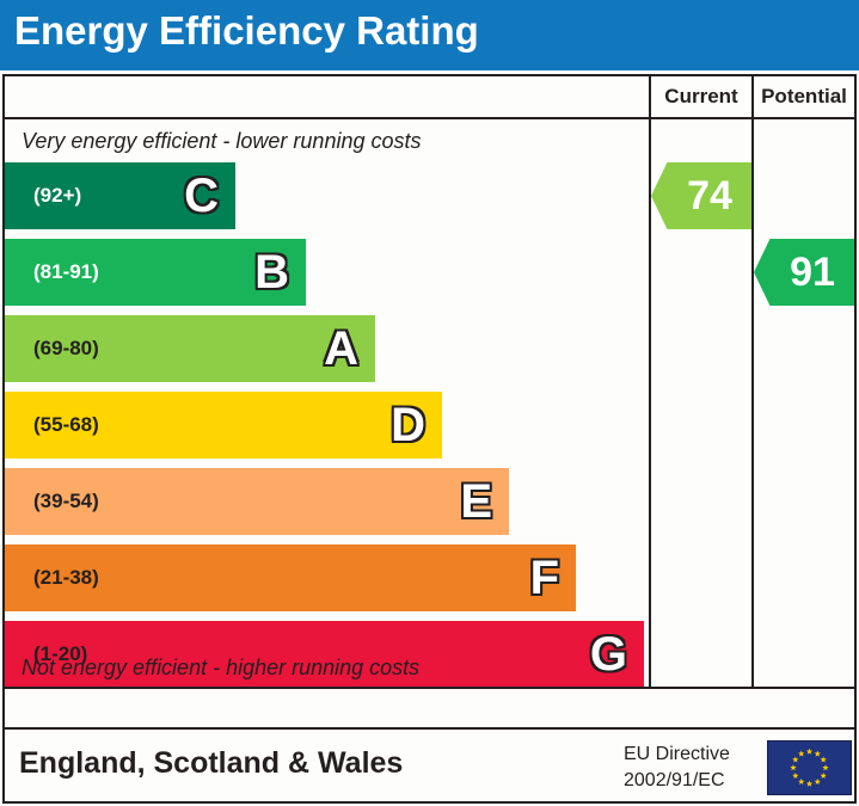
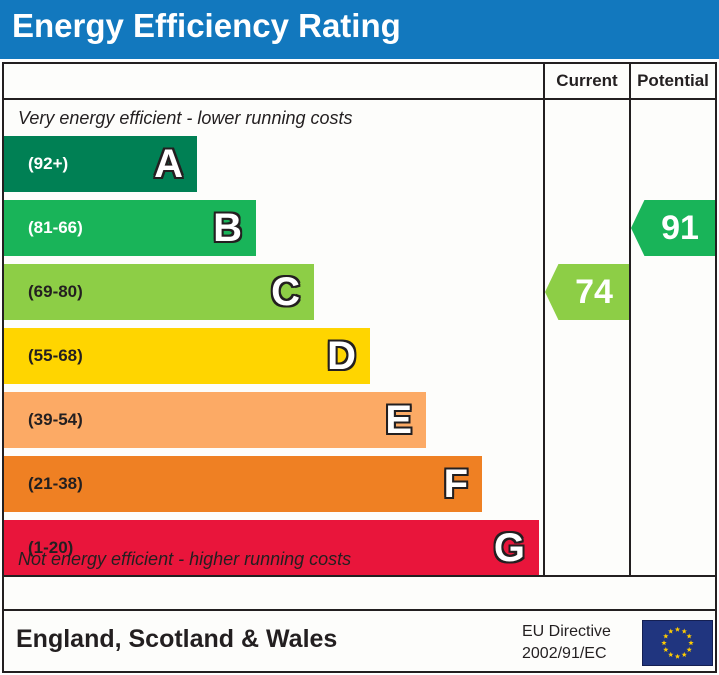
  Energy Efficiency Rating
  Current
  Potential
  Very energy efficient - lower running costs
  (92+)
- C
+ A
- (81-91)
+ (81-66)
  B
  (69-80)
- A
+ C
  (55-68)
  D
  (39-54)
  E
  (21-38)
  F
  (1-20)
  G
  74
  91
  Not energy efficient - higher running costs
  England, Scotland & Wales
  EU Directive
  2002/91/EC
